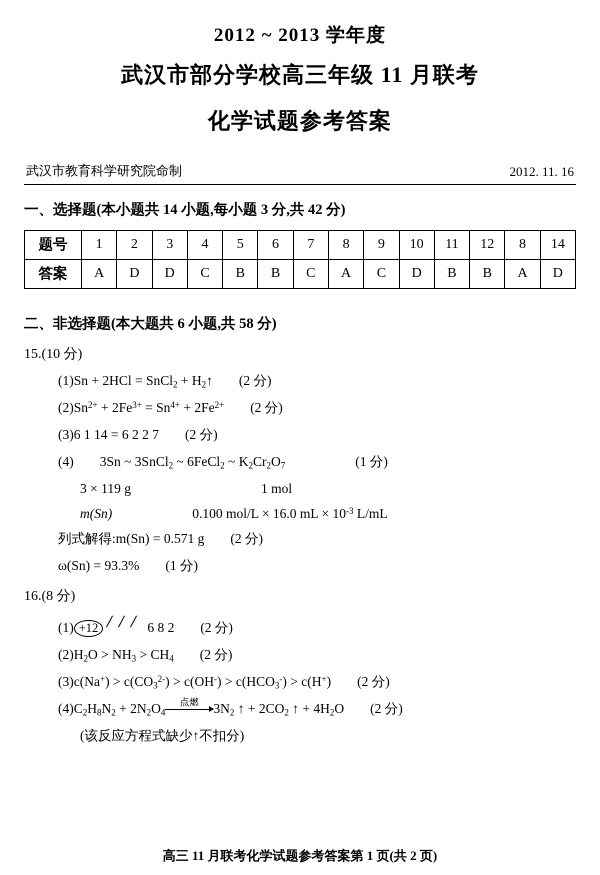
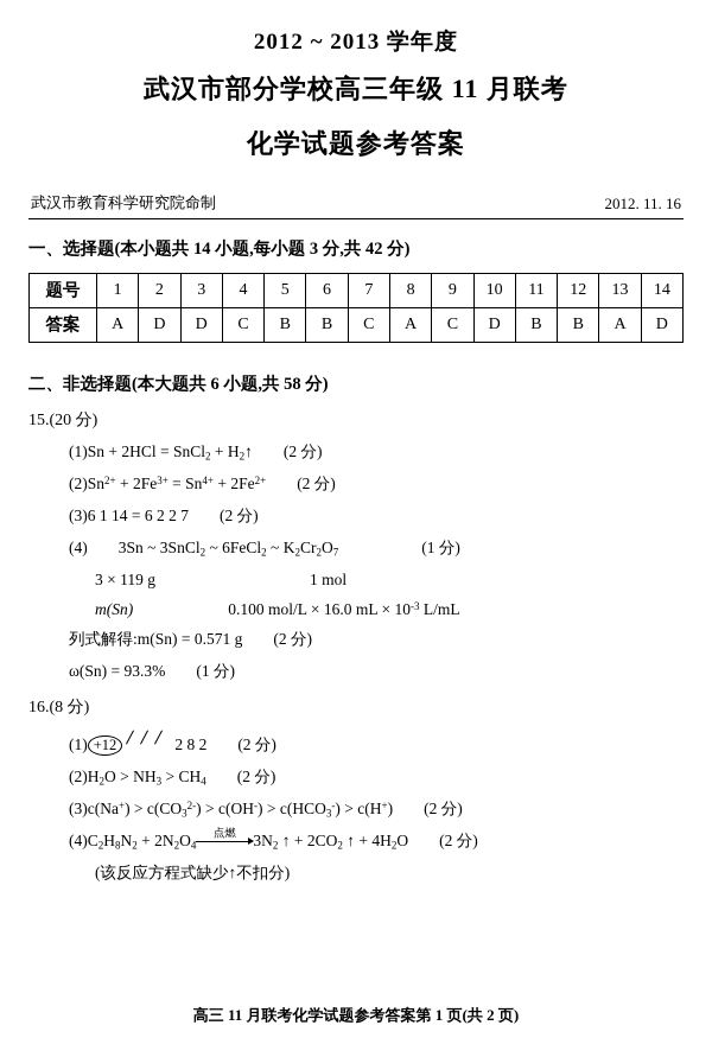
  2012 ~ 2013 学年度
  武汉市部分学校高三年级 11 月联考
  化学试题参考答案
  武汉市教育科学研究院命制
  2012. 11. 16
  一、选择题(本小题共 14 小题,每小题 3 分,共 42 分)
- 题号	1	2	3	4	5	6	7	8	9	10	11	12	8	14
+ 题号	1	2	3	4	5	6	7	8	9	10	11	12	13	14
  答案	A	D	D	C	B	B	C	A	C	D	B	B	A	D
  二、非选择题(本大题共 6 小题,共 58 分)
- 15.(10 分)
+ 15.(20 分)
  (1)Sn + 2HCl = SnCl2 + H2↑ (2 分)
  (2)Sn2+ + 2Fe3+ = Sn4+ + 2Fe2+ (2 分)
  (3)6 1 14 = 6 2 2 7 (2 分)
  (4) 3Sn ~ 3SnCl2 ~ 6FeCl2 ~ K2Cr2O7 (1 分)
  3 × 119 g 1 mol
  m(Sn) 0.100 mol/L × 16.0 mL × 10-3 L/mL
  列式解得:m(Sn) = 0.571 g (2 分)
  ω(Sn) = 93.3% (1 分)
  16.(8 分)
- (1) +12 6 8 2 (2 分)
+ (1) +12 2 8 2 (2 分)
  (2)H2O > NH3 > CH4 (2 分)
  (3)c(Na+) > c(CO32-) > c(OH-) > c(HCO3-) > c(H+) (2 分)
  (4)C2H8N2 + 2N2O4
  点燃
  3N2 ↑ + 2CO2 ↑ + 4H2O (2 分)
  (该反应方程式缺少↑不扣分)
  高三 11 月联考化学试题参考答案第 1 页(共 2 页)
